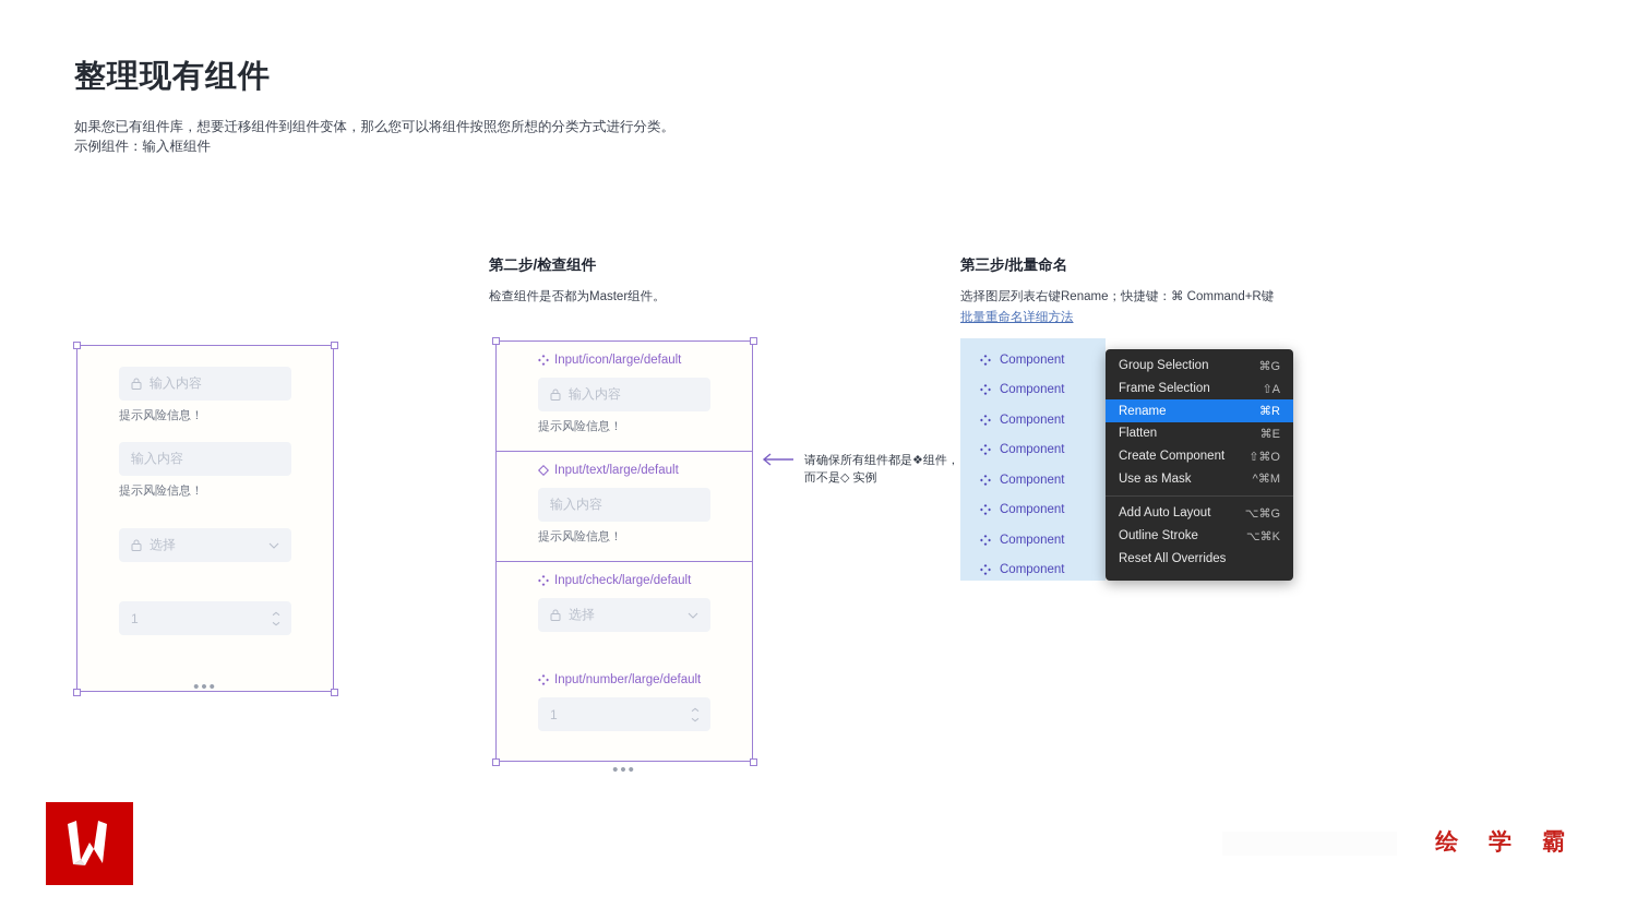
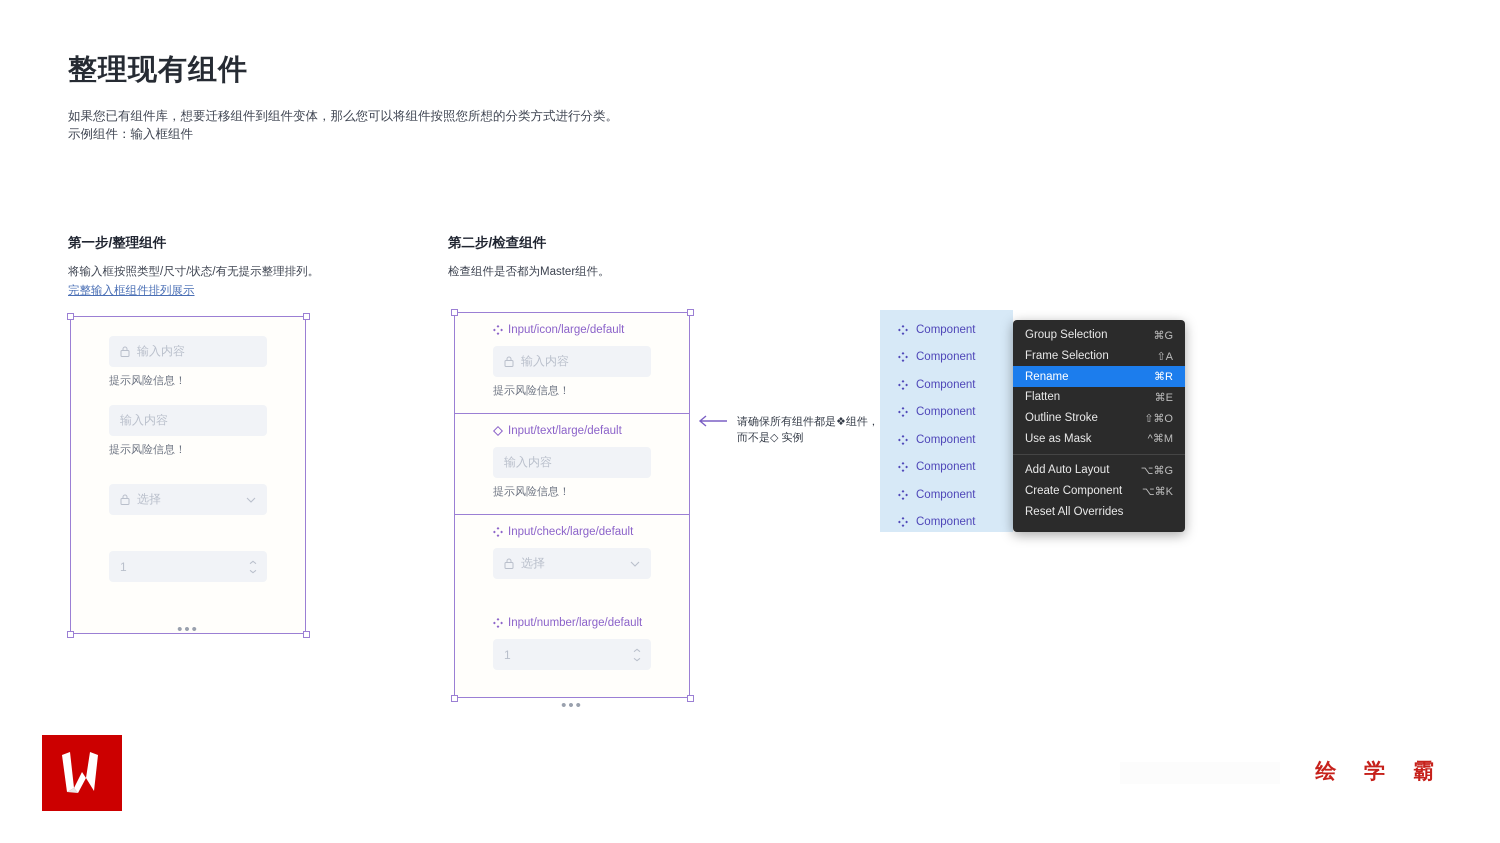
  整理现有组件
  如果您已有组件库，想要迁移组件到组件变体，那么您可以将组件按照您所想的分类方式进行分类。
  示例组件：输入框组件
+ 第一步/整理组件
+ 将输入框按照类型/尺寸/状态/有无提示整理排列。
+ 完整输入框组件排列展示
  输入内容
  提示风险信息！
  输入内容
  提示风险信息！
  选择
  1
  •••
  第二步/检查组件
  检查组件是否都为Master组件。
  Input/icon/large/default
  输入内容
  提示风险信息！
  Input/text/large/default
  输入内容
  提示风险信息！
  Input/check/large/default
  选择
  Input/number/large/default
  1
  •••
  请确保所有组件都是❖组件，
  而不是◇ 实例
- 第三步/批量命名
- 选择图层列表右键Rename；快捷键：⌘ Command+R键
- 批量重命名详细方法
  Component
  Component
  Component
  Component
  Component
  Component
  Component
  Component
  Group Selection
  ⌘G
  Frame Selection
  ⇧A
  Rename
  ⌘R
  Flatten
  ⌘E
- Create Component
+ Outline Stroke
  ⇧⌘O
  Use as Mask
  ^⌘M
  Add Auto Layout
  ⌥⌘G
- Outline Stroke
+ Create Component
  ⌥⌘K
  Reset All Overrides
  绘 学 霸
